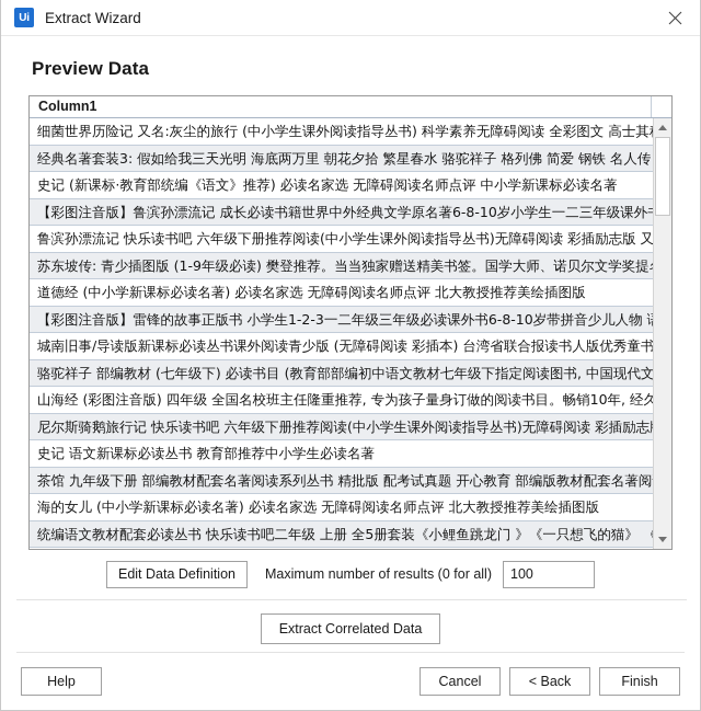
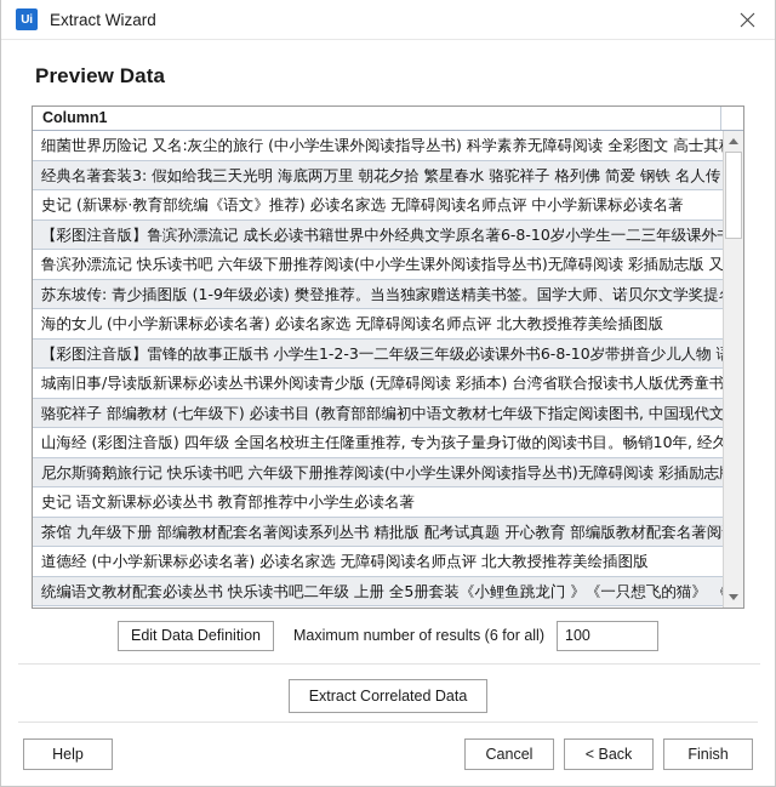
  Ui
  Extract Wizard
  Preview Data
  Column1
  细菌世界历险记 又名:灰尘的旅行 (中小学生课外阅读指导丛书) 科学素养无障碍阅读 全彩图文 高士其
  经典名著套装3: 假如给我三天光明 海底两万里 朝花夕拾 繁星春水 骆驼祥子 格列佛 简爱 钢铁 名人传
  史记 (新课标·教育部统编《语文》推荐) 必读名家选 无障碍阅读名师点评 中小学新课标必读名著
  【彩图注音版】鲁滨孙漂流记 成长必读书籍世界中外经典文学原名著6-8-10岁小学生一二三年级课外
  鲁滨孙漂流记 快乐读书吧 六年级下册推荐阅读(中小学生课外阅读指导丛书)无障碍阅读 彩插励志版 又
  苏东坡传: 青少插图版 (1-9年级必读) 樊登推荐。当当独家赠送精美书签。国学大师、诺贝尔文学奖提
- 道德经 (中小学新课标必读名著) 必读名家选 无障碍阅读名师点评 北大教授推荐美绘插图版
+ 海的女儿 (中小学新课标必读名著) 必读名家选 无障碍阅读名师点评 北大教授推荐美绘插图版
  【彩图注音版】雷锋的故事正版书 小学生1-2-3一二年级三年级必读课外书6-8-10岁带拼音少儿人物
  城南旧事/导读版新课标必读丛书课外阅读青少版 (无障碍阅读 彩插本) 台湾省联合报读书人版优秀童书
  骆驼祥子 部编教材 (七年级下) 必读书目 (教育部部编初中语文教材七年级下指定阅读图书, 中国现代文
  山海经 (彩图注音版) 四年级 全国名校班主任隆重推荐, 专为孩子量身订做的阅读书目。畅销10年, 经久
  尼尔斯骑鹅旅行记 快乐读书吧 六年级下册推荐阅读(中小学生课外阅读指导丛书)无障碍阅读 彩插励志
  史记 语文新课标必读丛书 教育部推荐中小学生必读名著
  茶馆 九年级下册 部编教材配套名著阅读系列丛书 精批版 配考试真题 开心教育 部编版教材配套名著阅
- 海的女儿 (中小学新课标必读名著) 必读名家选 无障碍阅读名师点评 北大教授推荐美绘插图版
+ 道德经 (中小学新课标必读名著) 必读名家选 无障碍阅读名师点评 北大教授推荐美绘插图版
  统编语文教材配套必读丛书 快乐读书吧二年级 上册 全5册套装《小鲤鱼跳龙门 》《一只想飞的猫》 《
  Edit Data Definition
- Maximum number of results (0 for all)
+ Maximum number of results (6 for all)
  100
  Extract Correlated Data
  Help
  Cancel
  < Back
  Finish
